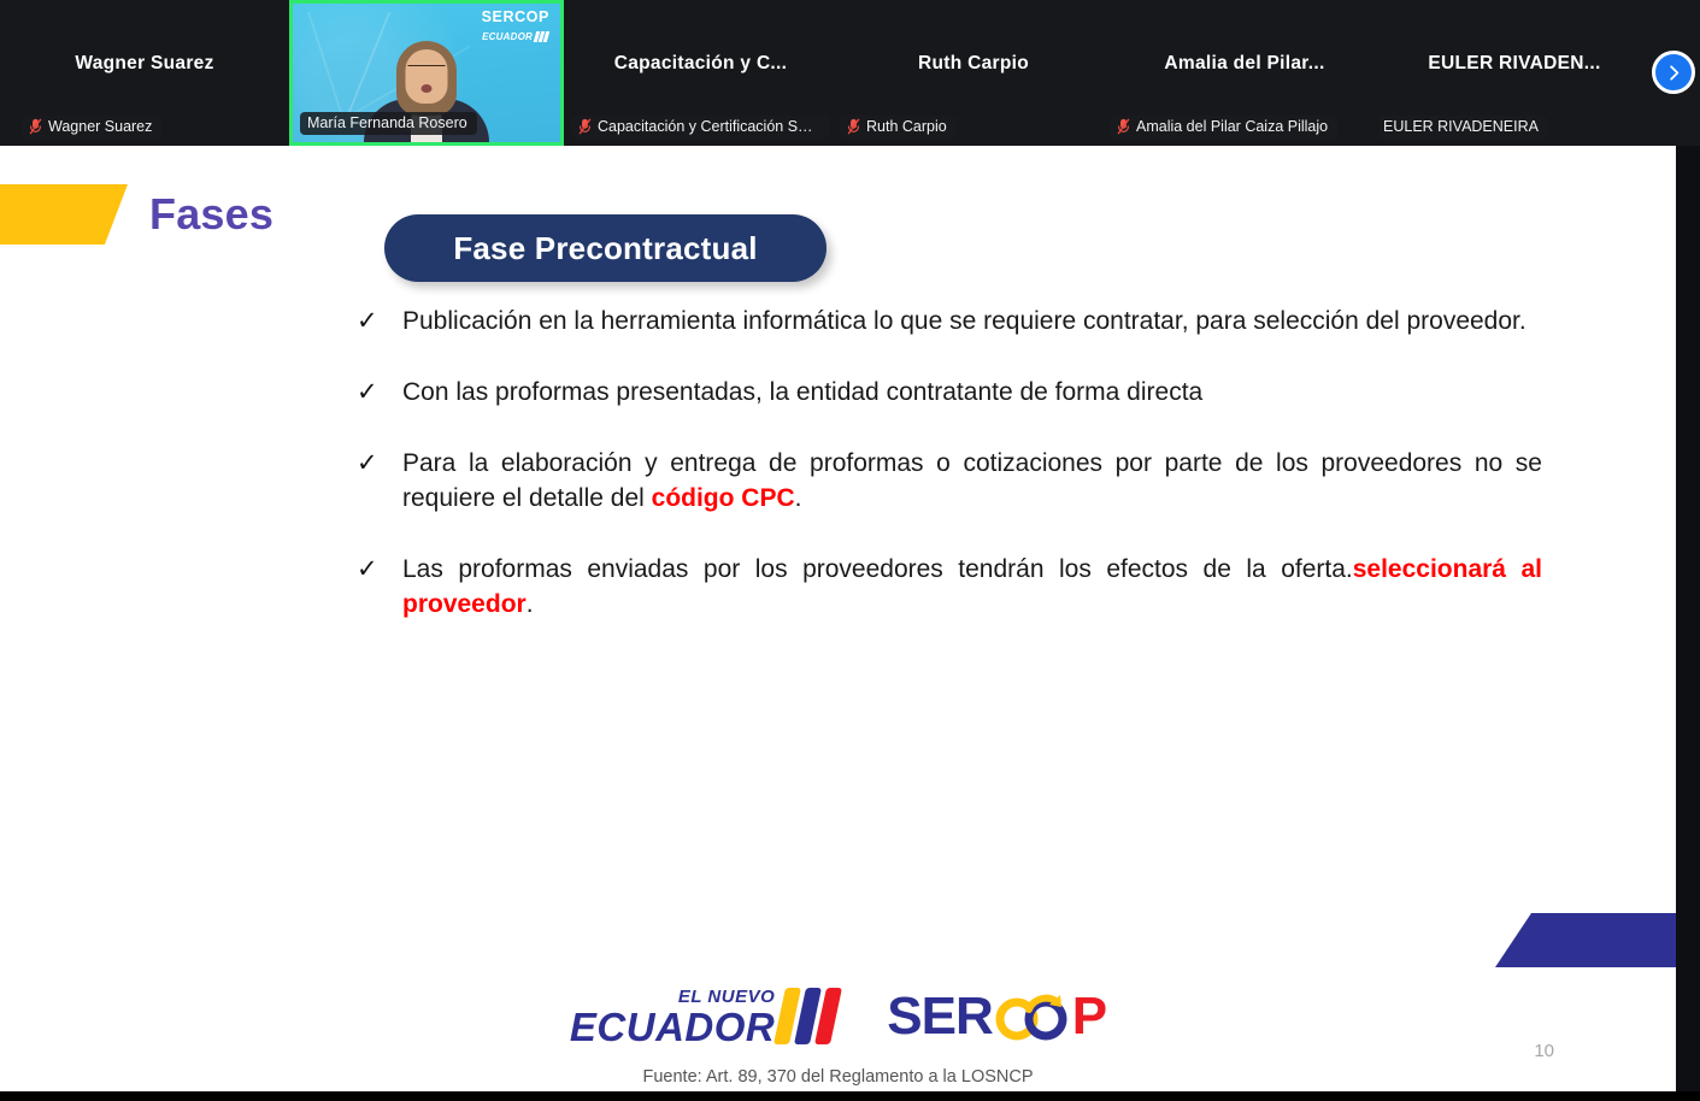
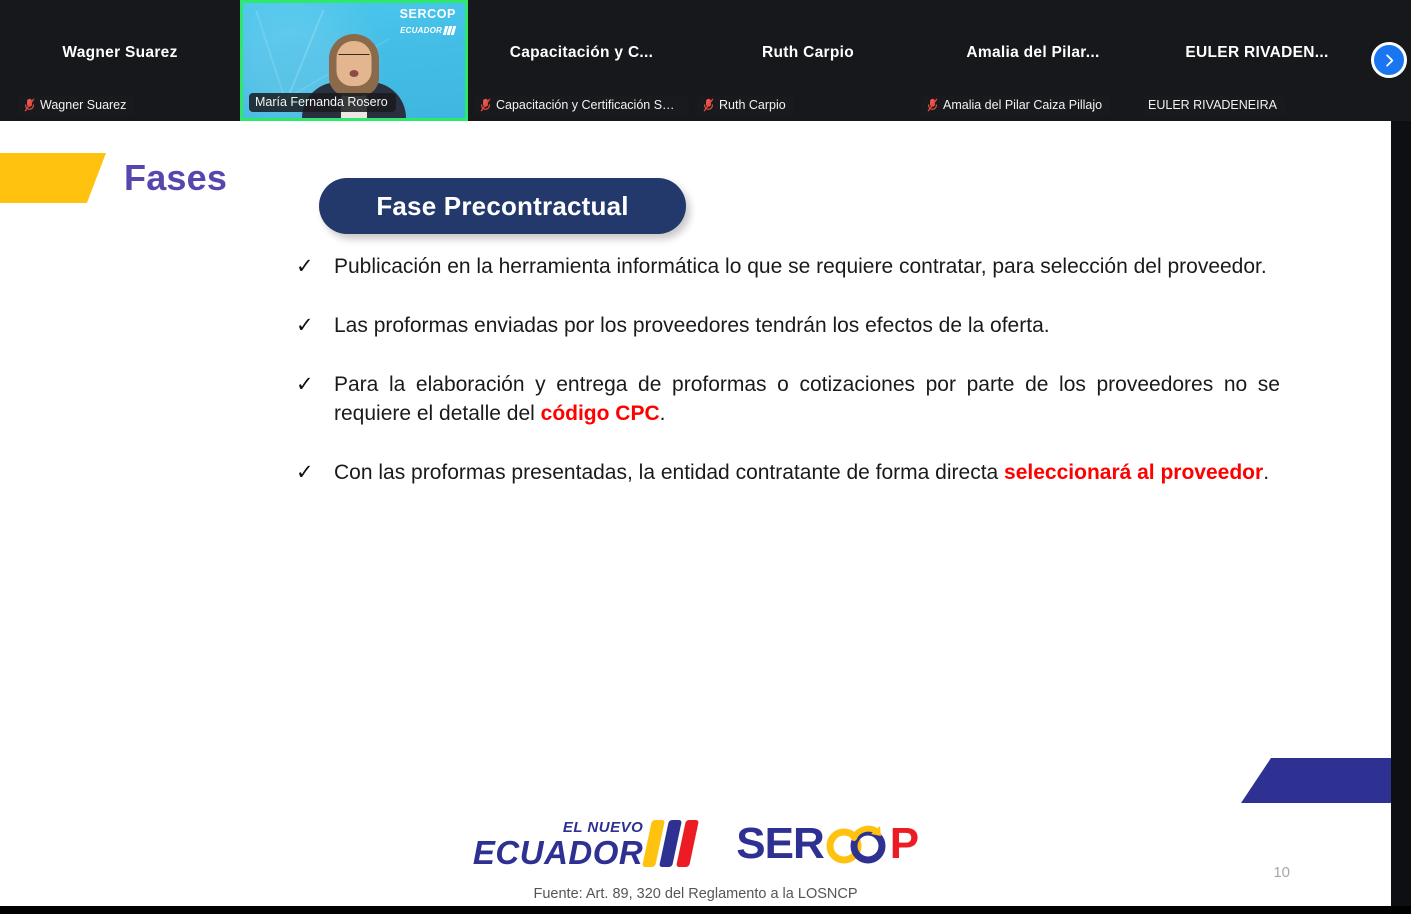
  Wagner Suarez
  Wagner Suarez
  SERCOP
  ECUADOR
  María Fernanda Rosero
  Capacitación y C...
  Capacitación y Certificación Serc
  Ruth Carpio
  Ruth Carpio
  Amalia del Pilar...
  Amalia del Pilar Caiza Pillajo
  EULER RIVADEN...
  EULER RIVADENEIRA
  Fases
  Fase Precontractual
  ✓
  Publicación en la herramienta informática lo que se requiere contratar, para selección del proveedor.
  ✓
- Con las proformas presentadas, la entidad contratante de forma directa
+ Las proformas enviadas por los proveedores tendrán los efectos de la oferta.
  ✓
  Para la elaboración y entrega de proformas o cotizaciones por parte de los proveedores no se requiere el detalle del código CPC.
  ✓
- Las proformas enviadas por los proveedores tendrán los efectos de la oferta.seleccionará al proveedor.
+ Con las proformas presentadas, la entidad contratante de forma directa seleccionará al proveedor.
  10
  EL NUEVO
  ECUADOR
  SER
  P
- Fuente: Art. 89, 370 del Reglamento a la LOSNCP
+ Fuente: Art. 89, 320 del Reglamento a la LOSNCP
